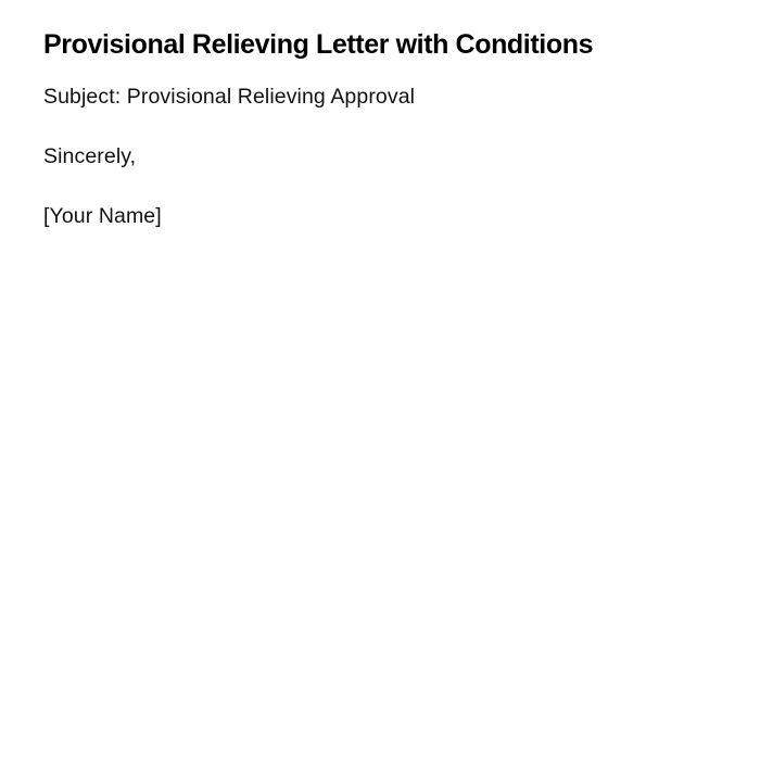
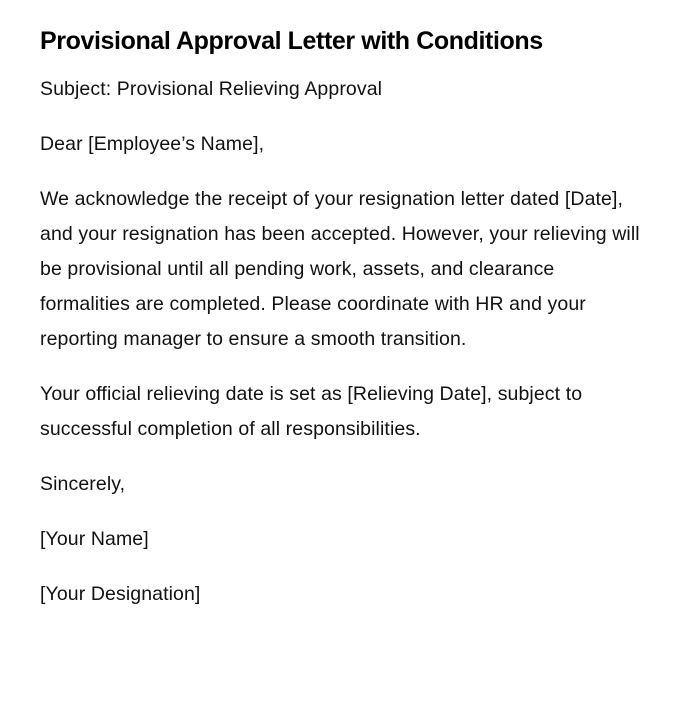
- Provisional Relieving Letter with Conditions
+ Provisional Approval Letter with Conditions
  Subject: Provisional Relieving Approval
+ Dear [Employee’s Name],
+ We acknowledge the receipt of your resignation letter dated [Date], and your resignation has been accepted. However, your relieving will be provisional until all pending work, assets, and clearance formalities are completed. Please coordinate with HR and your reporting manager to ensure a smooth transition.
+ Your official relieving date is set as [Relieving Date], subject to successful completion of all responsibilities.
  Sincerely,
  [Your Name]
+ [Your Designation]
